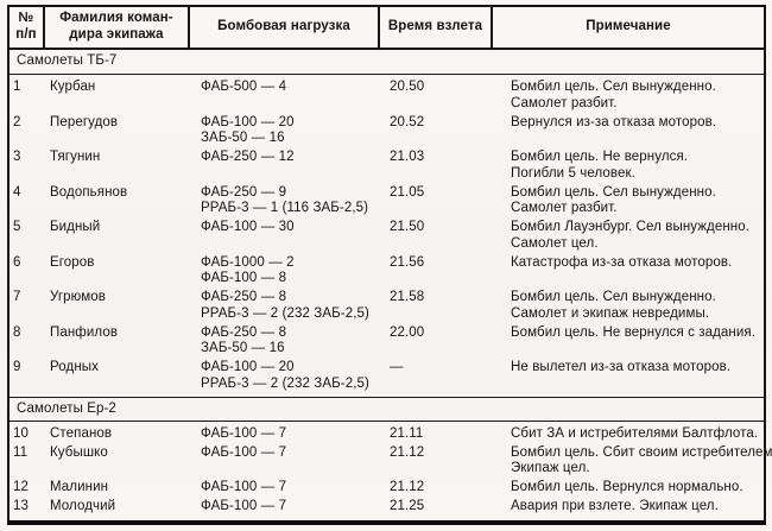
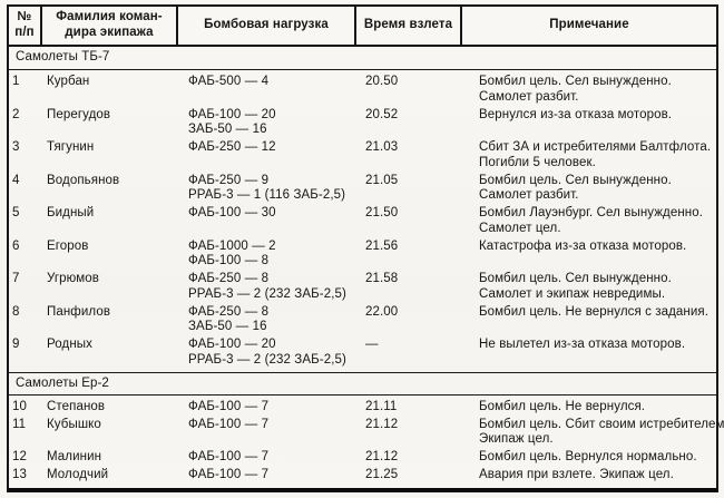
  №
  п/п
  Фамилия коман-
  дира экипажа
  Бомбовая нагрузка
  Время взлета
  Примечание
  Самолеты ТБ-7
  1
  Курбан
  ФАБ-500 — 4
  20.50
  Бомбил цель. Сел вынужденно.
  Самолет разбит.
  2
  Перегудов
  ФАБ-100 — 20
  ЗАБ-50 — 16
  20.52
  Вернулся из-за отказа моторов.
  3
  Тягунин
  ФАБ-250 — 12
  21.03
- Бомбил цель. Не вернулся.
+ Сбит ЗА и истребителями Балтфлота.
  Погибли 5 человек.
  4
  Водопьянов
  ФАБ-250 — 9
  РРАБ-3 — 1 (116 ЗАБ-2,5)
  21.05
  Бомбил цель. Сел вынужденно.
  Самолет разбит.
  5
  Бидный
  ФАБ-100 — 30
  21.50
  Бомбил Лауэнбург. Сел вынужденно.
  Самолет цел.
  6
  Егоров
  ФАБ-1000 — 2
  ФАБ-100 — 8
  21.56
  Катастрофа из-за отказа моторов.
  7
  Угрюмов
  ФАБ-250 — 8
  РРАБ-3 — 2 (232 ЗАБ-2,5)
  21.58
  Бомбил цель. Сел вынужденно.
  Самолет и экипаж невредимы.
  8
  Панфилов
  ФАБ-250 — 8
  ЗАБ-50 — 16
  22.00
  Бомбил цель. Не вернулся с задания.
  9
  Родных
  ФАБ-100 — 20
  РРАБ-3 — 2 (232 ЗАБ-2,5)
  —
  Не вылетел из-за отказа моторов.
  Самолеты Ер-2
  10
  Степанов
  ФАБ-100 — 7
  21.11
- Сбит ЗА и истребителями Балтфлота.
+ Бомбил цель. Не вернулся.
  11
  Кубышко
  ФАБ-100 — 7
  21.12
  Бомбил цель. Сбит своим истребителем
  Экипаж цел.
  12
  Малинин
  ФАБ-100 — 7
  21.12
  Бомбил цель. Вернулся нормально.
  13
  Молодчий
  ФАБ-100 — 7
  21.25
  Авария при взлете. Экипаж цел.
